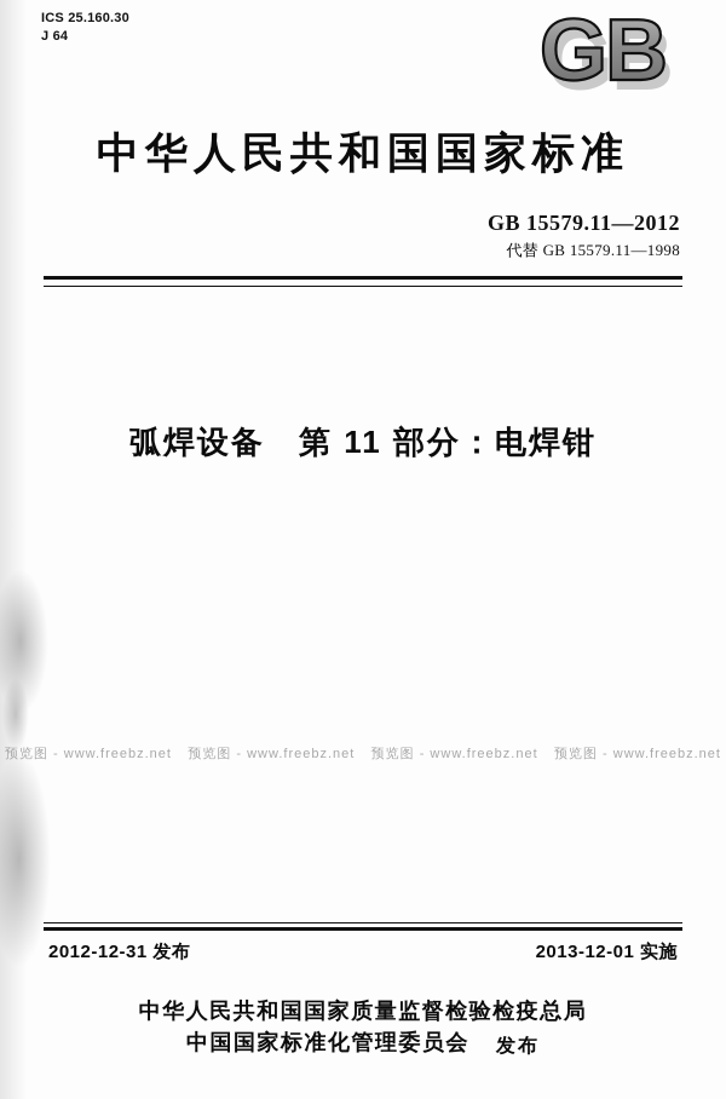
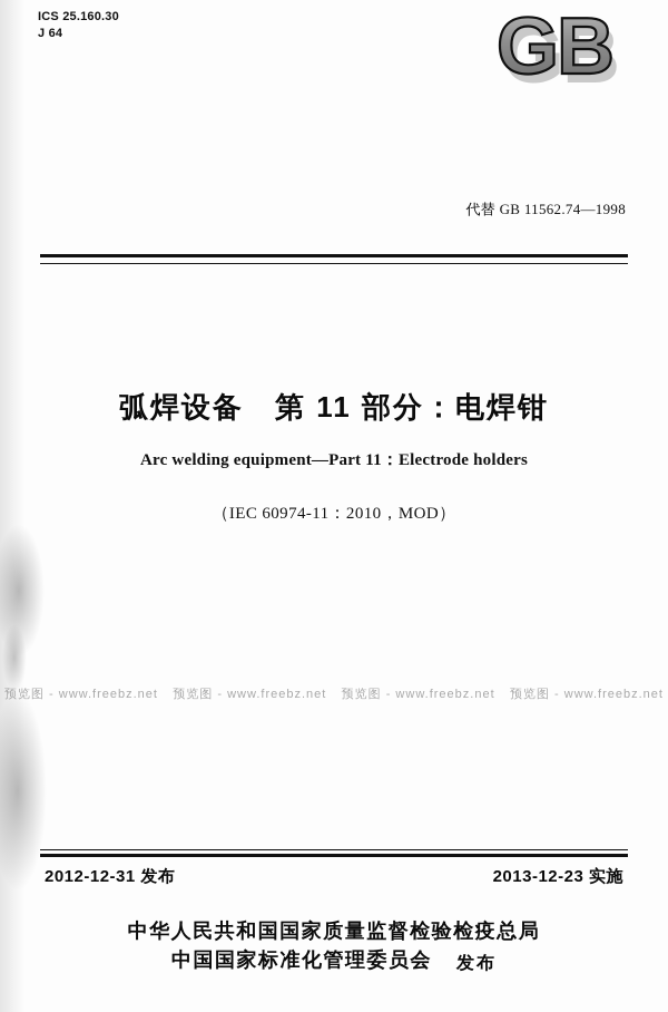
  ICS 25.160.30
  J 64
  GB
- 中华人民共和国国家标准
- GB 15579.11—2012
- 代替 GB 15579.11—1998
+ 代替 GB 11562.74—1998
  弧焊设备 第 11 部分：电焊钳
+ Arc welding equipment—Part 11：Electrode holders
+ （IEC 60974-11：2010，MOD）
  预览图 - www.freebz.net
  预览图 - www.freebz.net
  预览图 - www.freebz.net
  预览图 - www.freebz.net
  2012-12-31 发布
- 2013-12-01 实施
+ 2013-12-23 实施
  中华人民共和国国家质量监督检验检疫总局
  中国国家标准化管理委员会
  发布
